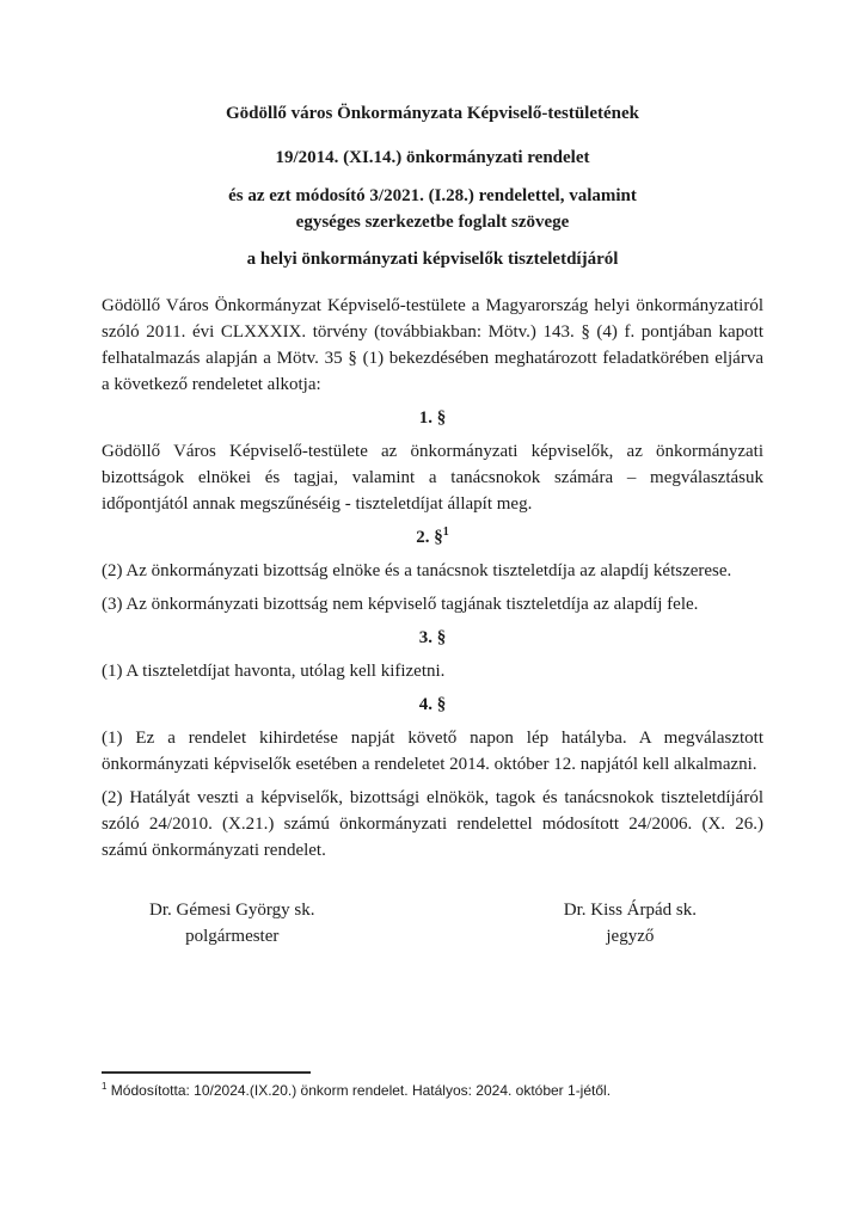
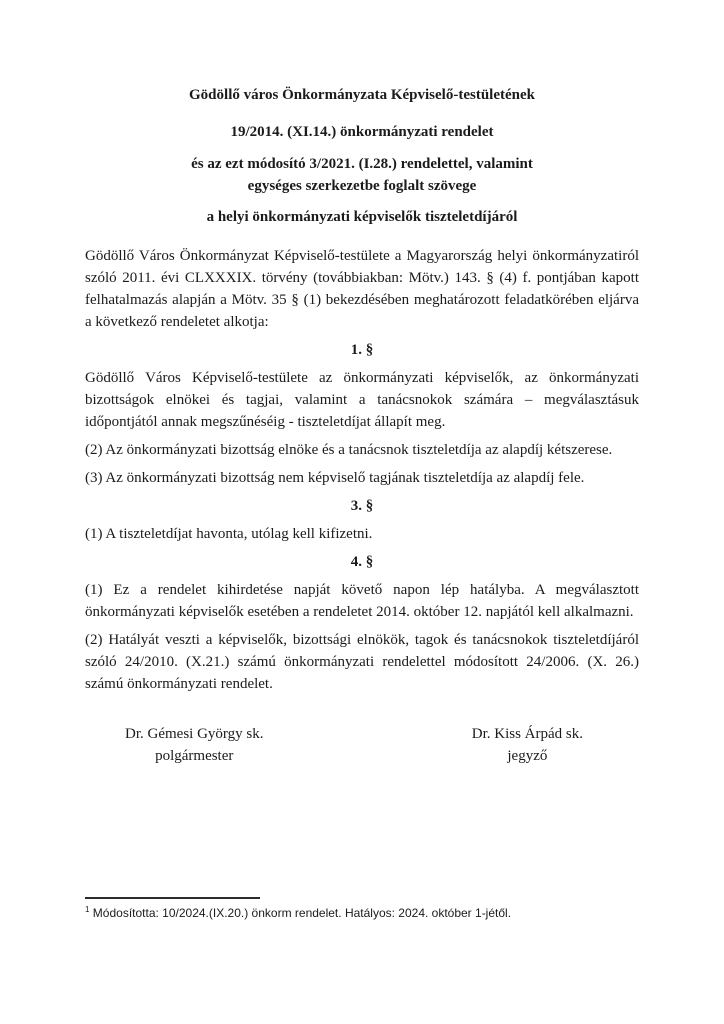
  Gödöllő város Önkormányzata Képviselő-testületének
  19/2014. (XI.14.) önkormányzati rendelet
  és az ezt módosító 3/2021. (I.28.) rendelettel, valamint
  egységes szerkezetbe foglalt szövege
  a helyi önkormányzati képviselők tiszteletdíjáról
  Gödöllő Város Önkormányzat Képviselő-testülete a Magyarország helyi önkormányzatiról szóló 2011. évi CLXXXIX. törvény (továbbiakban: Mötv.) 143. § (4) f. pontjában kapott felhatalmazás alapján a Mötv. 35 § (1) bekezdésében meghatározott feladatkörében eljárva a következő rendeletet alkotja:
  1. §
  Gödöllő Város Képviselő-testülete az önkormányzati képviselők, az önkormányzati bizottságok elnökei és tagjai, valamint a tanácsnokok számára – megválasztásuk időpontjától annak megszűnéséig - tiszteletdíjat állapít meg.
- 2. §1
  (2) Az önkormányzati bizottság elnöke és a tanácsnok tiszteletdíja az alapdíj kétszerese.
  (3) Az önkormányzati bizottság nem képviselő tagjának tiszteletdíja az alapdíj fele.
  3. §
  (1) A tiszteletdíjat havonta, utólag kell kifizetni.
  4. §
  (1) Ez a rendelet kihirdetése napját követő napon lép hatályba. A megválasztott önkormányzati képviselők esetében a rendeletet 2014. október 12. napjától kell alkalmazni.
  (2) Hatályát veszti a képviselők, bizottsági elnökök, tagok és tanácsnokok tiszteletdíjáról szóló 24/2010. (X.21.) számú önkormányzati rendelettel módosított 24/2006. (X. 26.) számú önkormányzati rendelet.
  Dr. Gémesi György sk.
  polgármester
  Dr. Kiss Árpád sk.
  jegyző
  1 Módosította: 10/2024.(IX.20.) önkorm rendelet. Hatályos: 2024. október 1-jétől.
